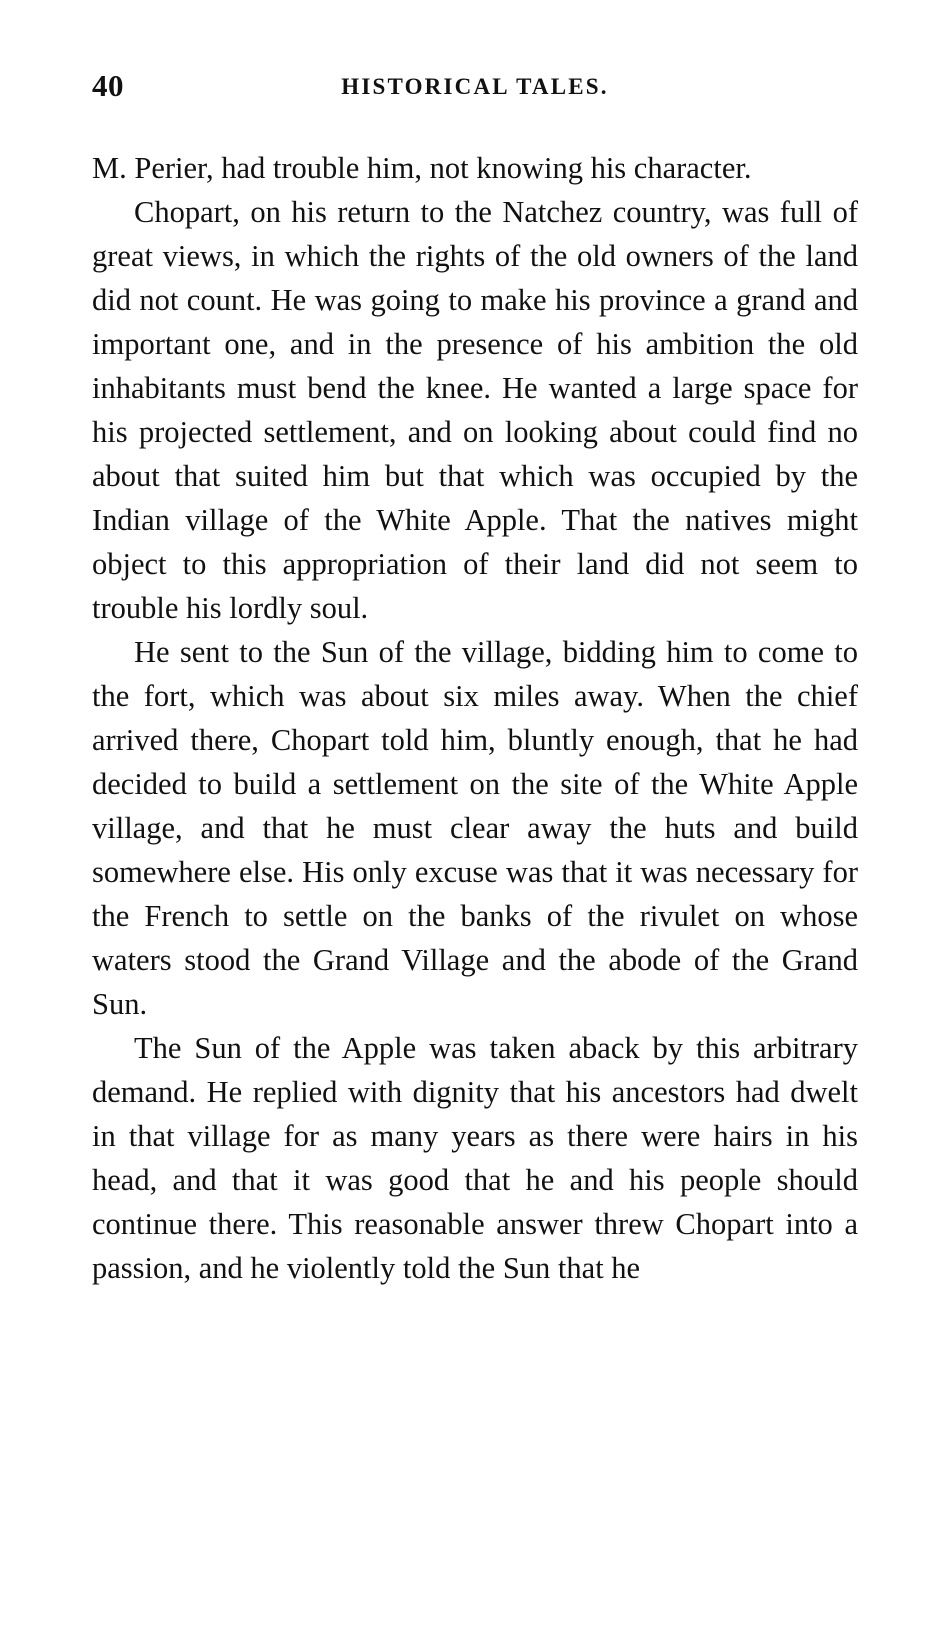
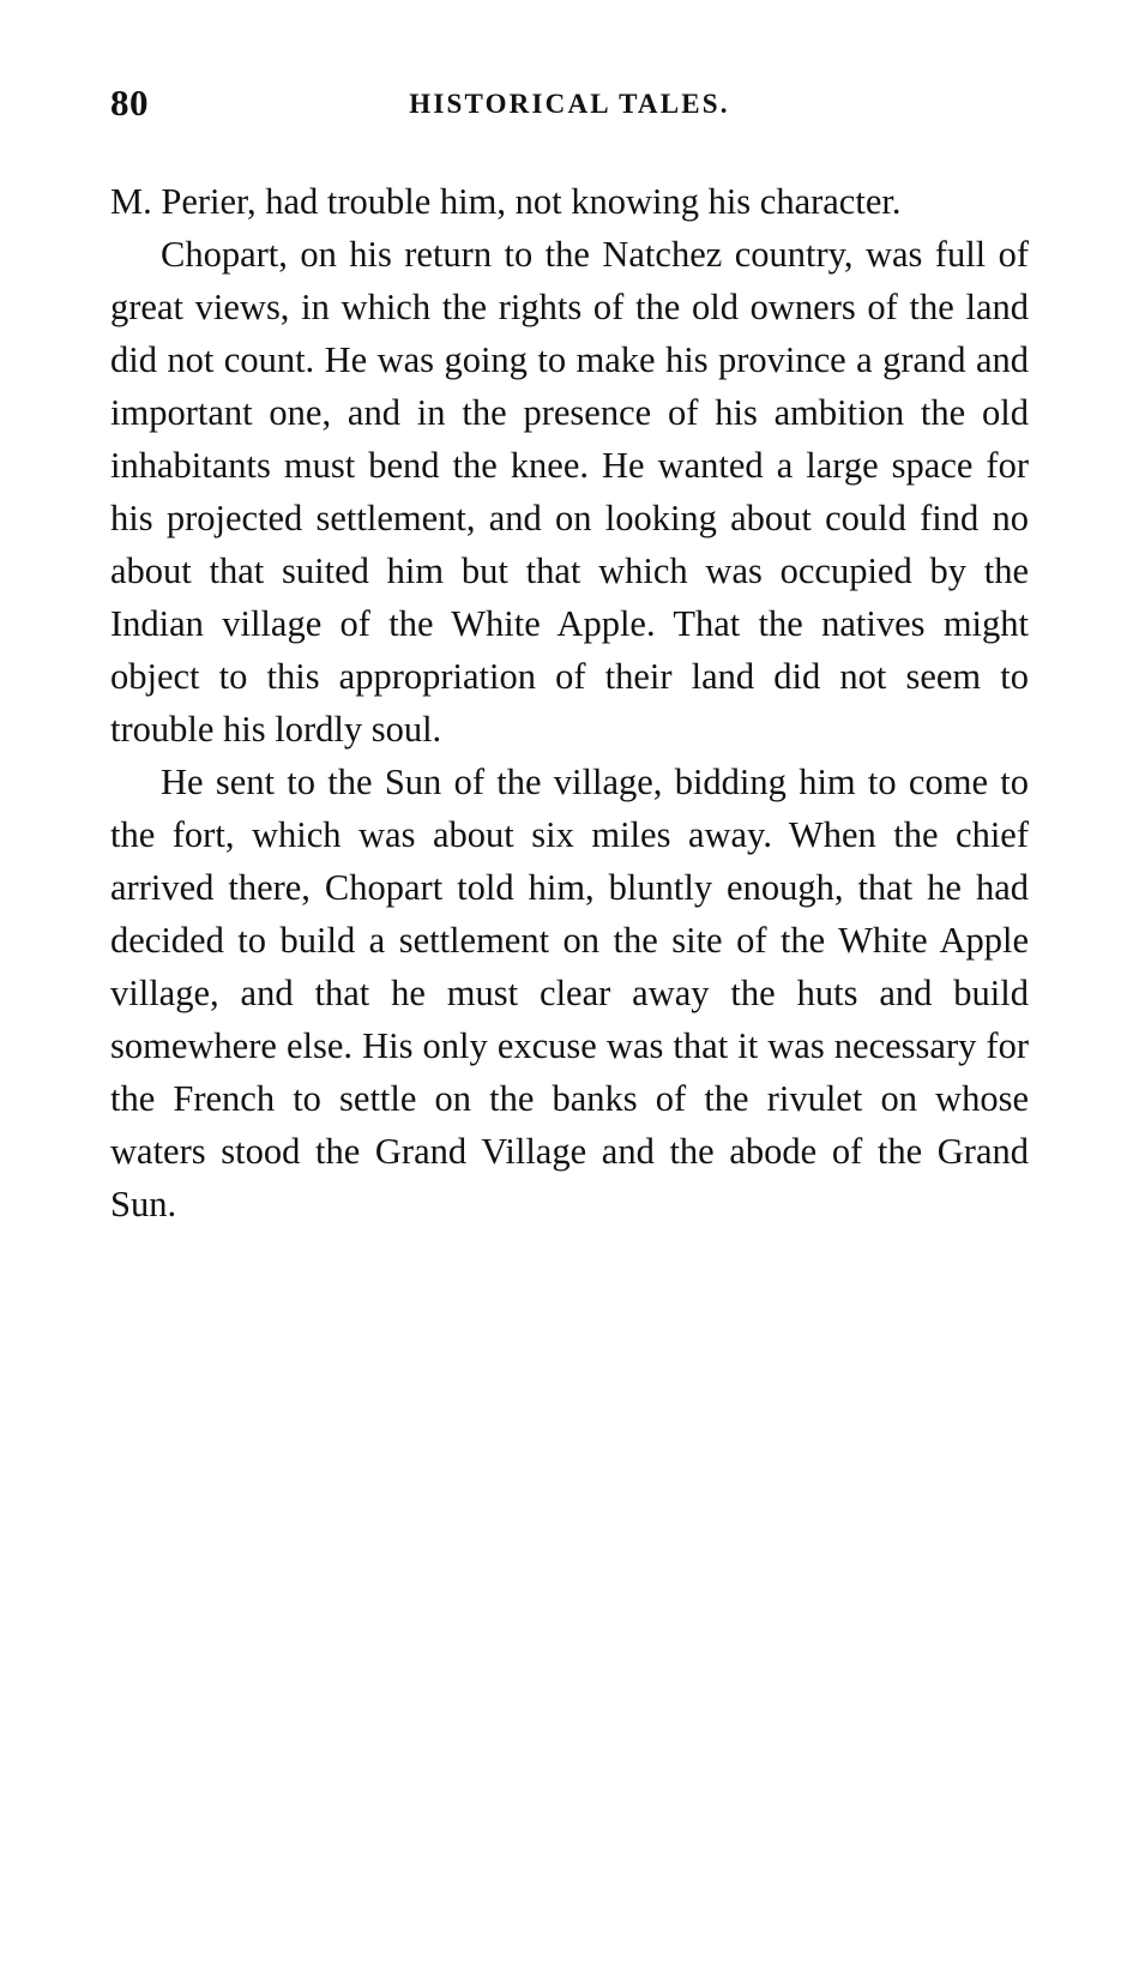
- 40
+ 80
  HISTORICAL TALES.
  M. Perier, had trouble him, not knowing his character.
  Chopart, on his return to the Natchez country, was full of great views, in which the rights of the old owners of the land did not count. He was going to make his province a grand and important one, and in the presence of his ambition the old inhabitants must bend the knee. He wanted a large space for his projected settlement, and on looking about could find no about that suited him but that which was occupied by the Indian village of the White Apple. That the natives might object to this appropriation of their land did not seem to trouble his lordly soul.
  He sent to the Sun of the village, bidding him to come to the fort, which was about six miles away. When the chief arrived there, Chopart told him, bluntly enough, that he had decided to build a settlement on the site of the White Apple village, and that he must clear away the huts and build somewhere else. His only excuse was that it was necessary for the French to settle on the banks of the rivulet on whose waters stood the Grand Village and the abode of the Grand Sun.
- The Sun of the Apple was taken aback by this arbitrary demand. He replied with dignity that his ancestors had dwelt in that village for as many years as there were hairs in his head, and that it was good that he and his people should continue there. This reasonable answer threw Chopart into a passion, and he violently told the Sun that he
